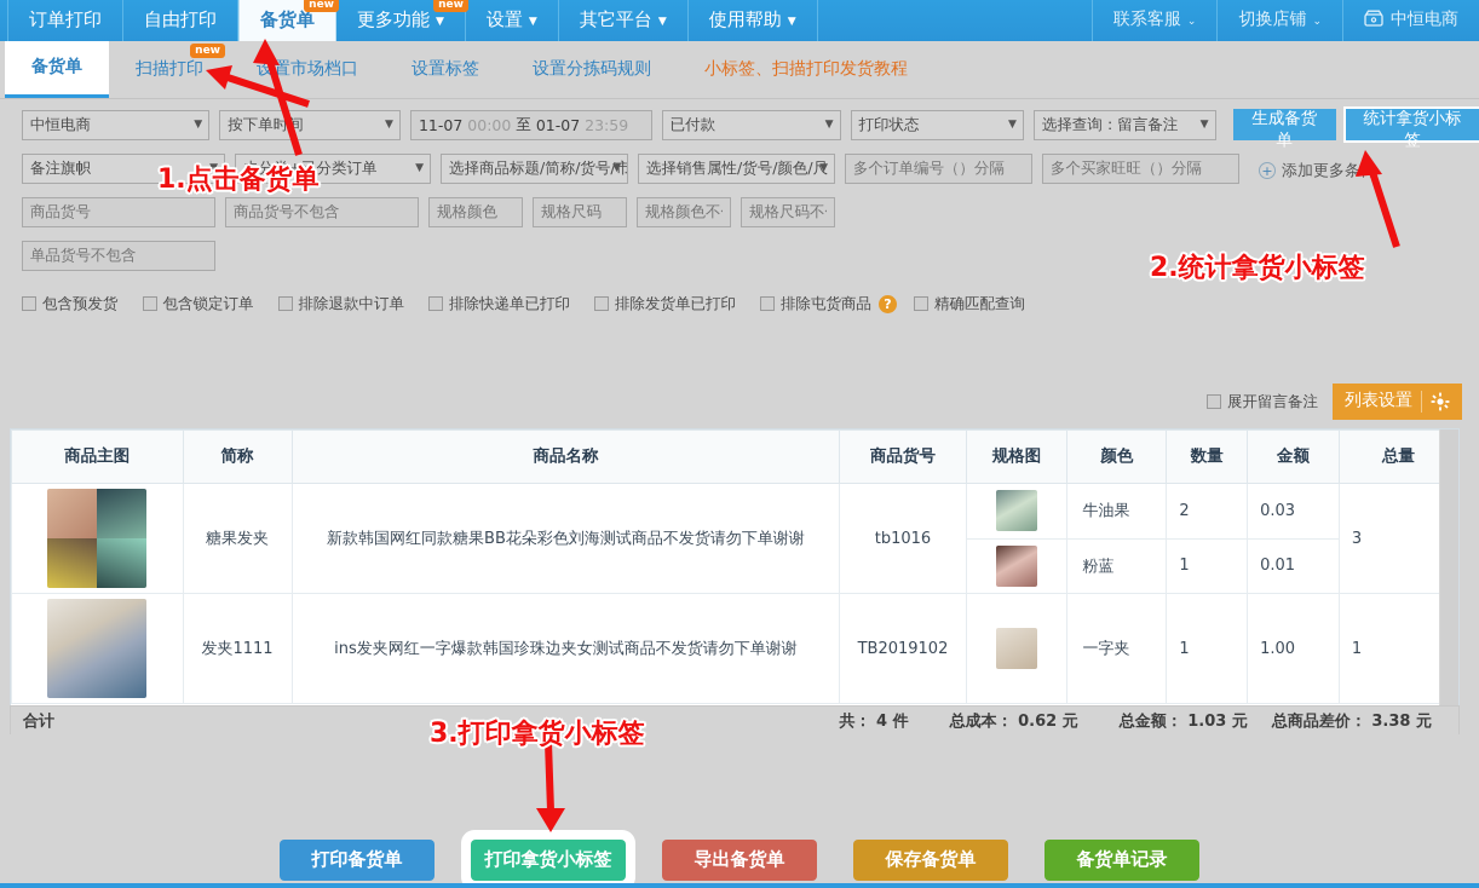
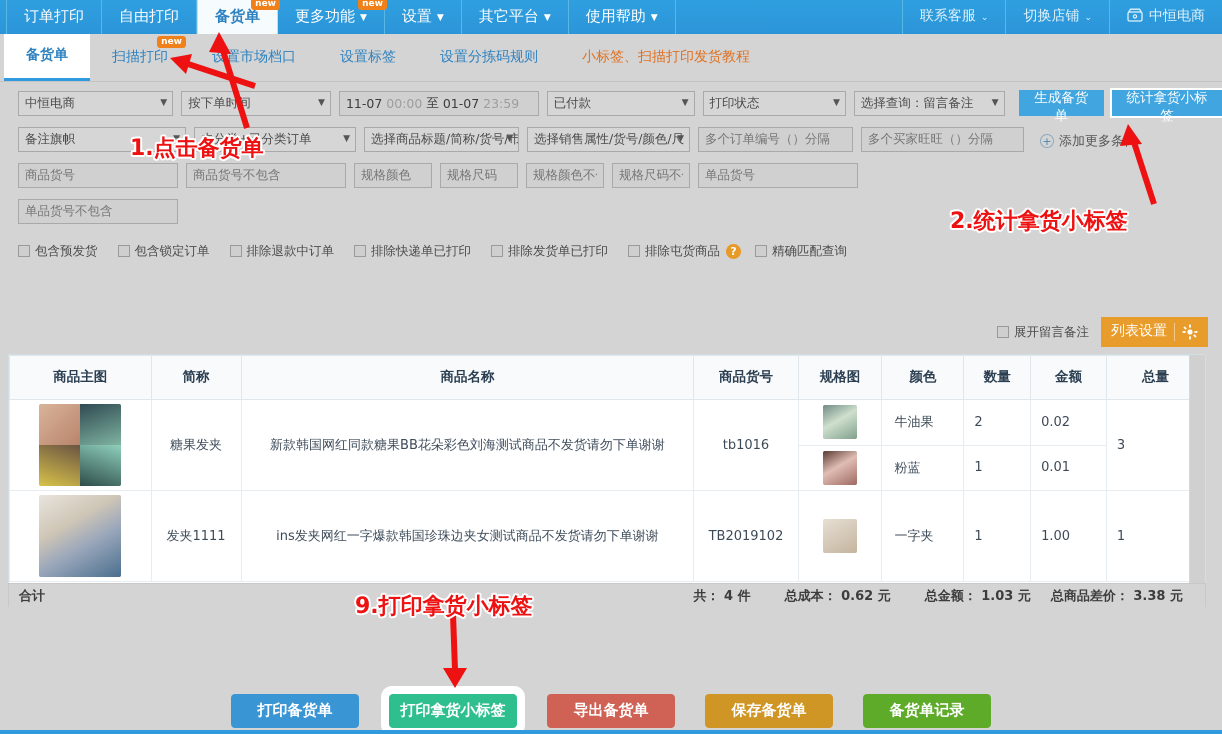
  订单打印
  自由打印
  备货单
  new
  更多功能
  ▼
  new
  设置
  ▼
  其它平台
  ▼
  使用帮助
  ▼
  联系客服
  ⌄
  切换店铺
  ⌄
  中恒电商
  备货单
  扫描打印
  new
  设置市场档口
  设置标签
  设置分拣码规则
  小标签、扫描打印发货教程
  中恒电商
  按下单时间
  11-07
  00:00
  至
  01-07
  23:59
  已付款
  打印状态
  选择查询：留言备注
  生成备货单
  统计拿货小标签
  备注旗帜
  未分类+已分类订单
  选择商品标题/简称/货号/市
  选择销售属性/货号/颜色/尺
  多个订单编号（）分隔
  多个买家旺旺（）分隔
  +
  添加更多条
  商品货号
  商品货号不包含
  规格颜色
  规格尺码
  规格颜色不
  规格尺码不
+ 单品货号
  单品货号不包含
  包含预发货
  包含锁定订单
  排除退款中订单
  排除快递单已打印
  排除发货单已打印
  排除屯货商品
  ?
  精确匹配查询
  展开留言备注
  列表设置
  商品主图	简称	商品名称	商品货号	规格图	颜色	数量	金额	总量
- 	糖果发夹	新款韩国网红同款糖果BB花朵彩色刘海测试商品不发货请勿下单谢谢	tb1016		牛油果	2	0.03	3
+ 	糖果发夹	新款韩国网红同款糖果BB花朵彩色刘海测试商品不发货请勿下单谢谢	tb1016		牛油果	2	0.02	3
  	粉蓝	1	0.01
  	发夹1111	ins发夹网红一字爆款韩国珍珠边夹女测试商品不发货请勿下单谢谢	TB2019102		一字夹	1	1.00	1
  合计
  共： 4 件
  总成本： 0.62 元
  总金额： 1.03 元
  总商品差价： 3.38 元
  打印备货单
  打印拿货小标签
  导出备货单
  保存备货单
  备货单记录
  1.点击备货单
  2.统计拿货小标签
- 3.打印拿货小标签
+ 9.打印拿货小标签
